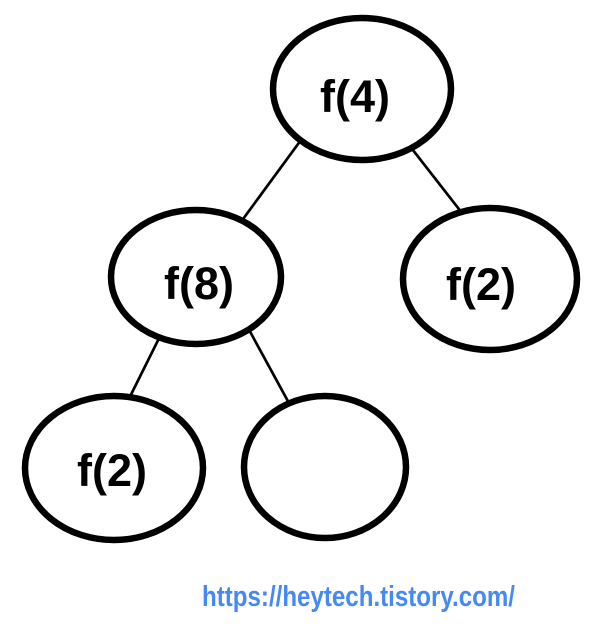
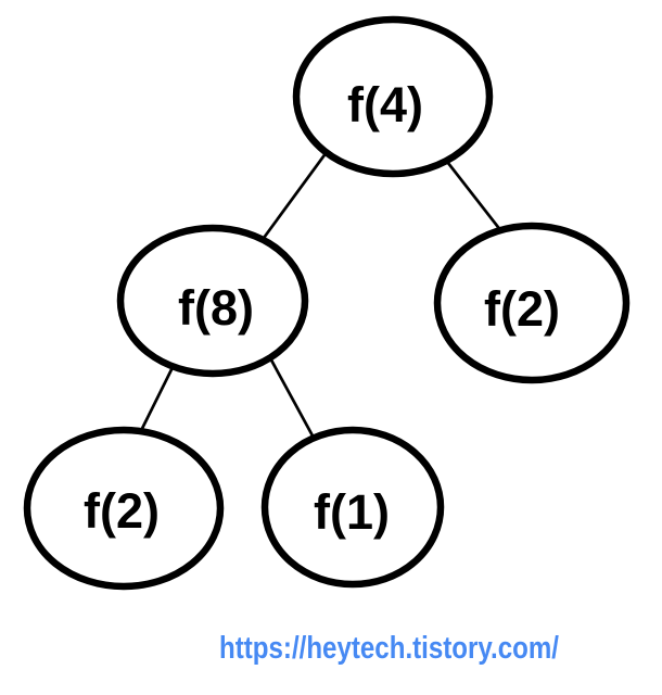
  f(4)
  f(8)
  f(2)
  f(2)
+ f(1)
  https://heytech.tistory.com/
